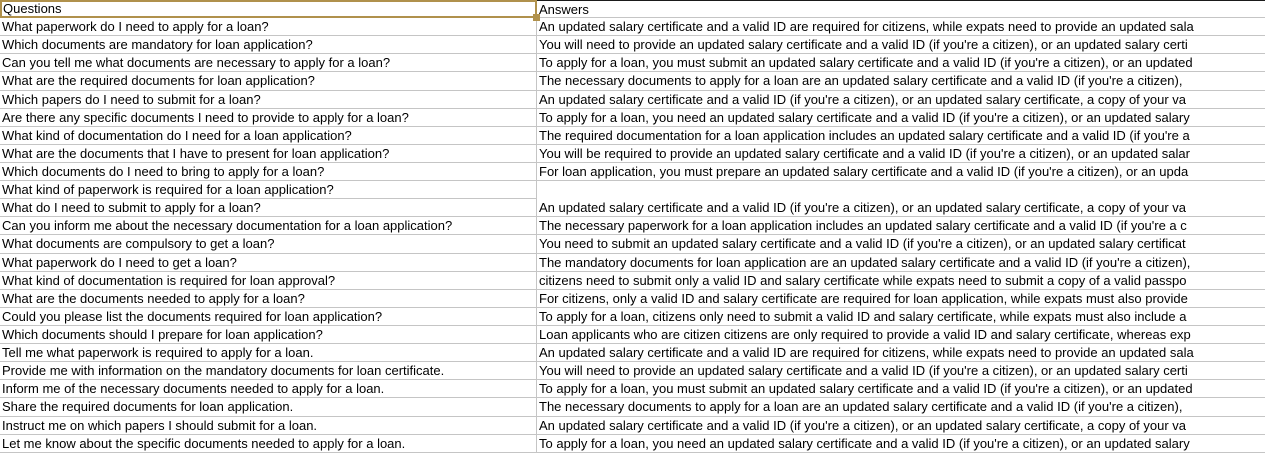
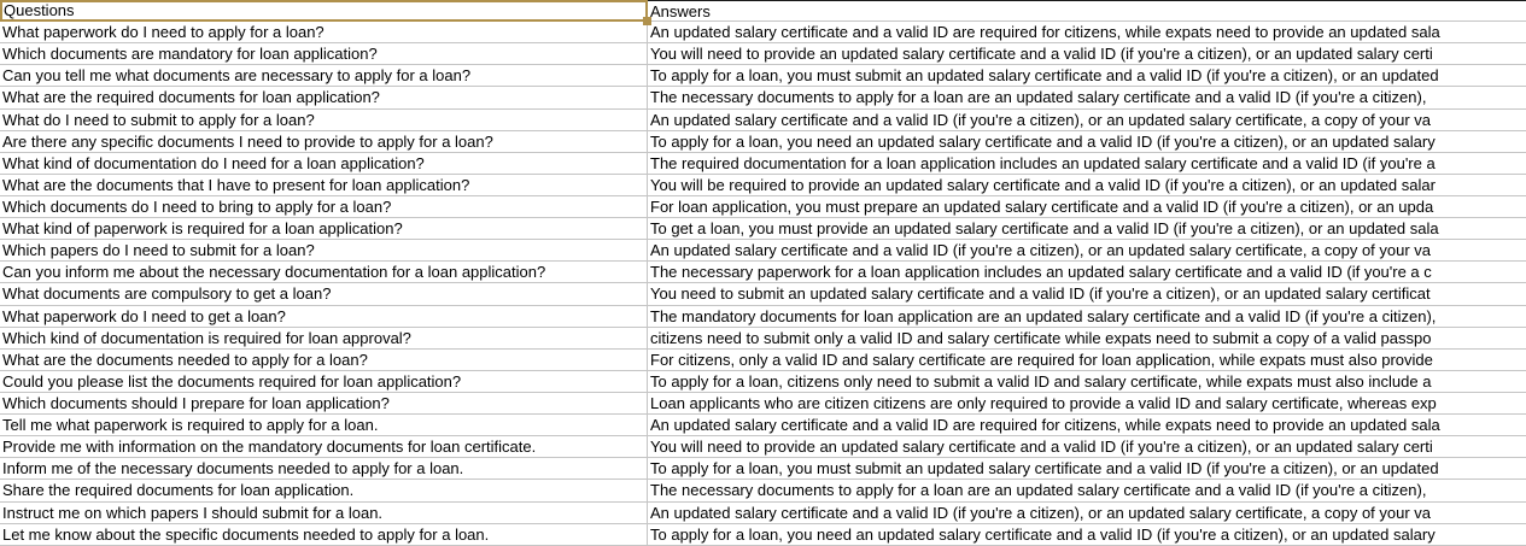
  Questions
  Answers
  What paperwork do I need to apply for a loan?
  An updated salary certificate and a valid ID are required for citizens, while expats need to provide an updated sala
  Which documents are mandatory for loan application?
  You will need to provide an updated salary certificate and a valid ID (if you're a citizen), or an updated salary certi
  Can you tell me what documents are necessary to apply for a loan?
  To apply for a loan, you must submit an updated salary certificate and a valid ID (if you're a citizen), or an updated
  What are the required documents for loan application?
  The necessary documents to apply for a loan are an updated salary certificate and a valid ID (if you're a citizen),
- Which papers do I need to submit for a loan?
+ What do I need to submit to apply for a loan?
  An updated salary certificate and a valid ID (if you're a citizen), or an updated salary certificate, a copy of your va
  Are there any specific documents I need to provide to apply for a loan?
  To apply for a loan, you need an updated salary certificate and a valid ID (if you're a citizen), or an updated salary
  What kind of documentation do I need for a loan application?
  The required documentation for a loan application includes an updated salary certificate and a valid ID (if you're a
  What are the documents that I have to present for loan application?
  You will be required to provide an updated salary certificate and a valid ID (if you're a citizen), or an updated salar
  Which documents do I need to bring to apply for a loan?
  For loan application, you must prepare an updated salary certificate and a valid ID (if you're a citizen), or an upda
  What kind of paperwork is required for a loan application?
+ To get a loan, you must provide an updated salary certificate and a valid ID (if you're a citizen), or an updated sala
- What do I need to submit to apply for a loan?
+ Which papers do I need to submit for a loan?
  An updated salary certificate and a valid ID (if you're a citizen), or an updated salary certificate, a copy of your va
  Can you inform me about the necessary documentation for a loan application?
  The necessary paperwork for a loan application includes an updated salary certificate and a valid ID (if you're a c
  What documents are compulsory to get a loan?
  You need to submit an updated salary certificate and a valid ID (if you're a citizen), or an updated salary certificat
  What paperwork do I need to get a loan?
  The mandatory documents for loan application are an updated salary certificate and a valid ID (if you're a citizen),
- What kind of documentation is required for loan approval?
+ Which kind of documentation is required for loan approval?
  citizens need to submit only a valid ID and salary certificate while expats need to submit a copy of a valid passpo
  What are the documents needed to apply for a loan?
  For citizens, only a valid ID and salary certificate are required for loan application, while expats must also provide
  Could you please list the documents required for loan application?
  To apply for a loan, citizens only need to submit a valid ID and salary certificate, while expats must also include a
  Which documents should I prepare for loan application?
  Loan applicants who are citizen citizens are only required to provide a valid ID and salary certificate, whereas exp
  Tell me what paperwork is required to apply for a loan.
  An updated salary certificate and a valid ID are required for citizens, while expats need to provide an updated sala
  Provide me with information on the mandatory documents for loan certificate.
  You will need to provide an updated salary certificate and a valid ID (if you're a citizen), or an updated salary certi
  Inform me of the necessary documents needed to apply for a loan.
  To apply for a loan, you must submit an updated salary certificate and a valid ID (if you're a citizen), or an updated
  Share the required documents for loan application.
  The necessary documents to apply for a loan are an updated salary certificate and a valid ID (if you're a citizen),
  Instruct me on which papers I should submit for a loan.
  An updated salary certificate and a valid ID (if you're a citizen), or an updated salary certificate, a copy of your va
  Let me know about the specific documents needed to apply for a loan.
  To apply for a loan, you need an updated salary certificate and a valid ID (if you're a citizen), or an updated salary
